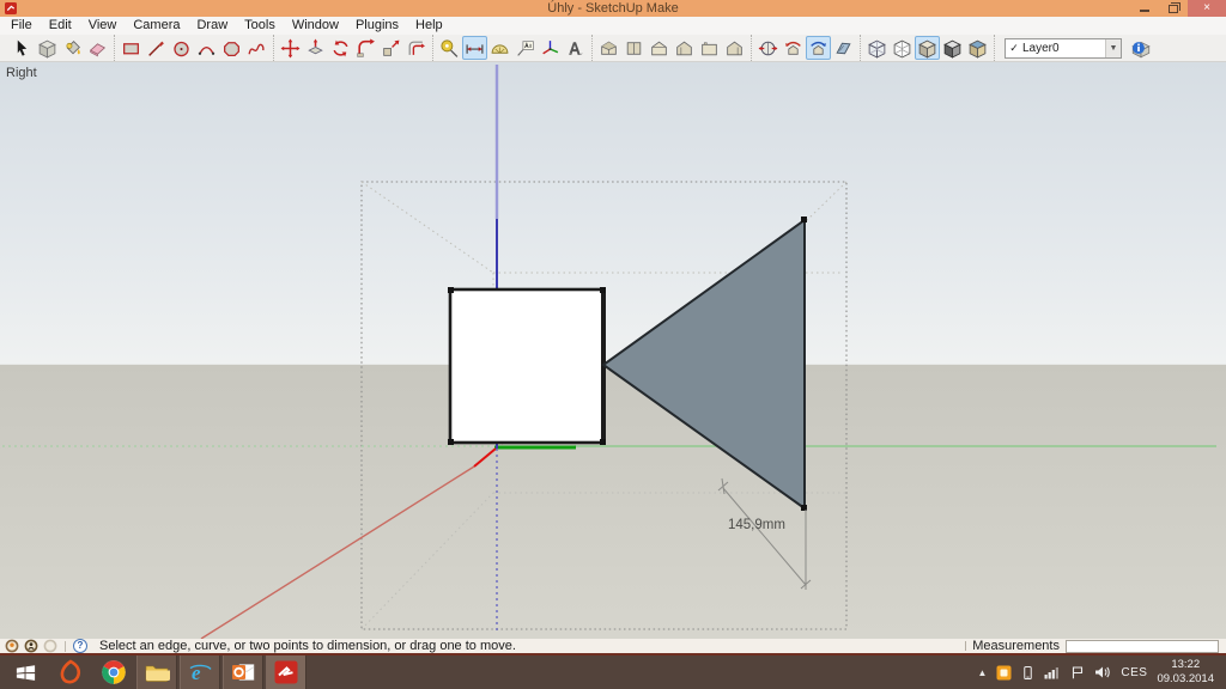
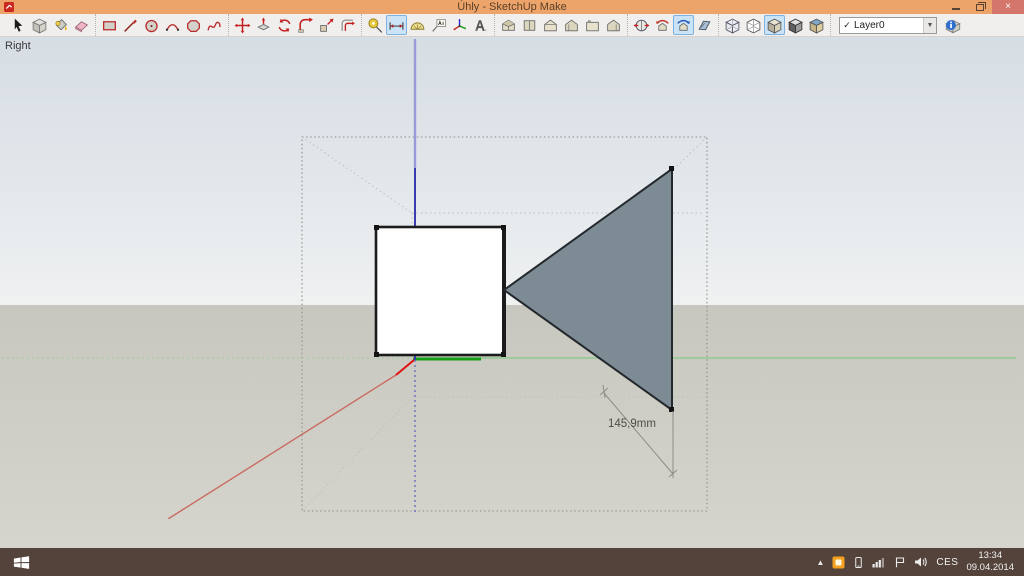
  Úhly - SketchUp Make
  ×
- File
- Edit
- View
- Camera
- Draw
- Tools
- Window
- Plugins
- Help
  ✓
  Layer0
  145,9mm
  Right
- ?
- Select an edge, curve, or two points to dimension, or drag one to move.
- Measurements
- e
  ▲
  CES
- 13:22
+ 13:34
- 09.03.2014
+ 09.04.2014
